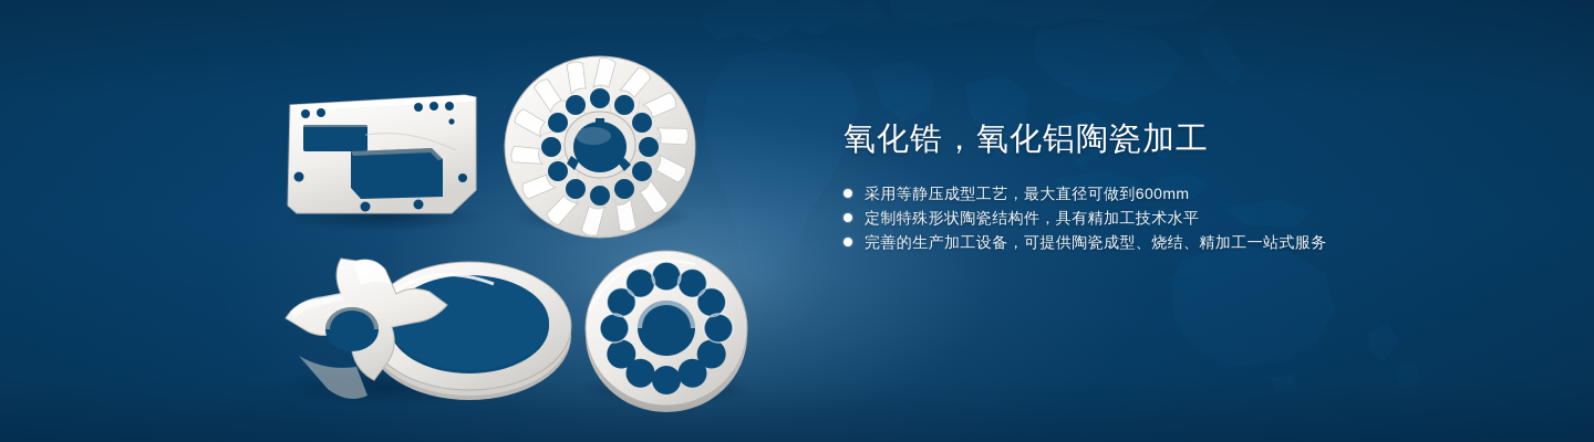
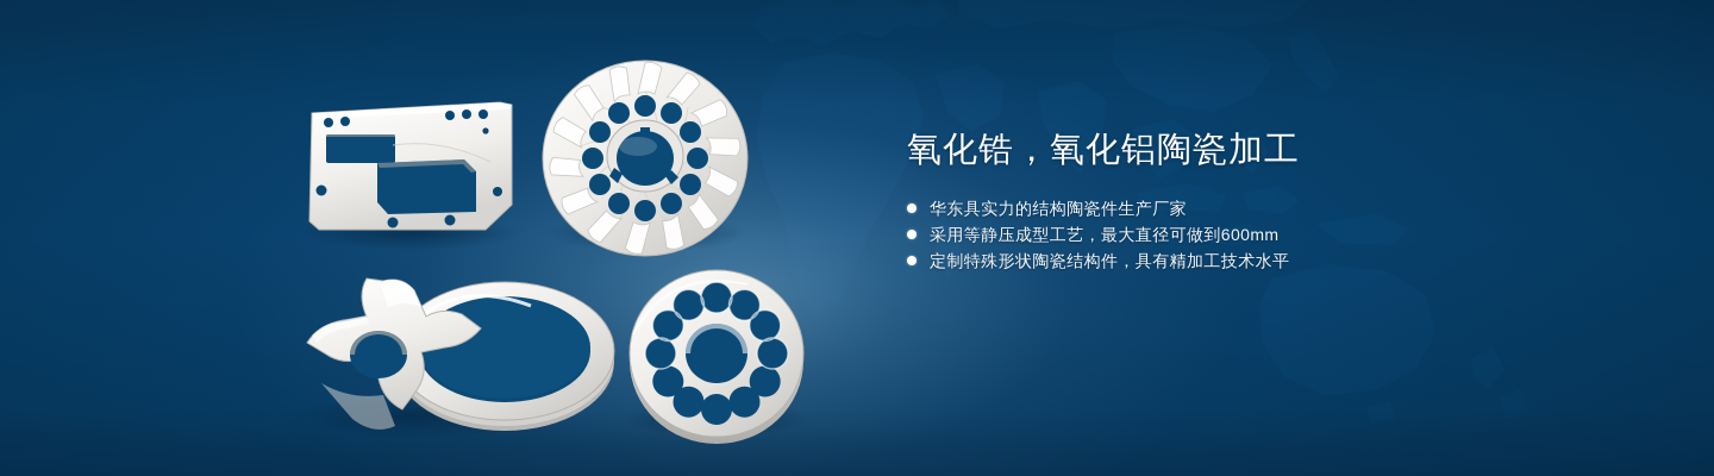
  氧化锆，氧化铝陶瓷加工
+ 华东具实力的结构陶瓷件生产厂家
  采用等静压成型工艺，最大直径可做到600mm
  定制特殊形状陶瓷结构件，具有精加工技术水平
- 完善的生产加工设备，可提供陶瓷成型、烧结、精加工一站式服务
